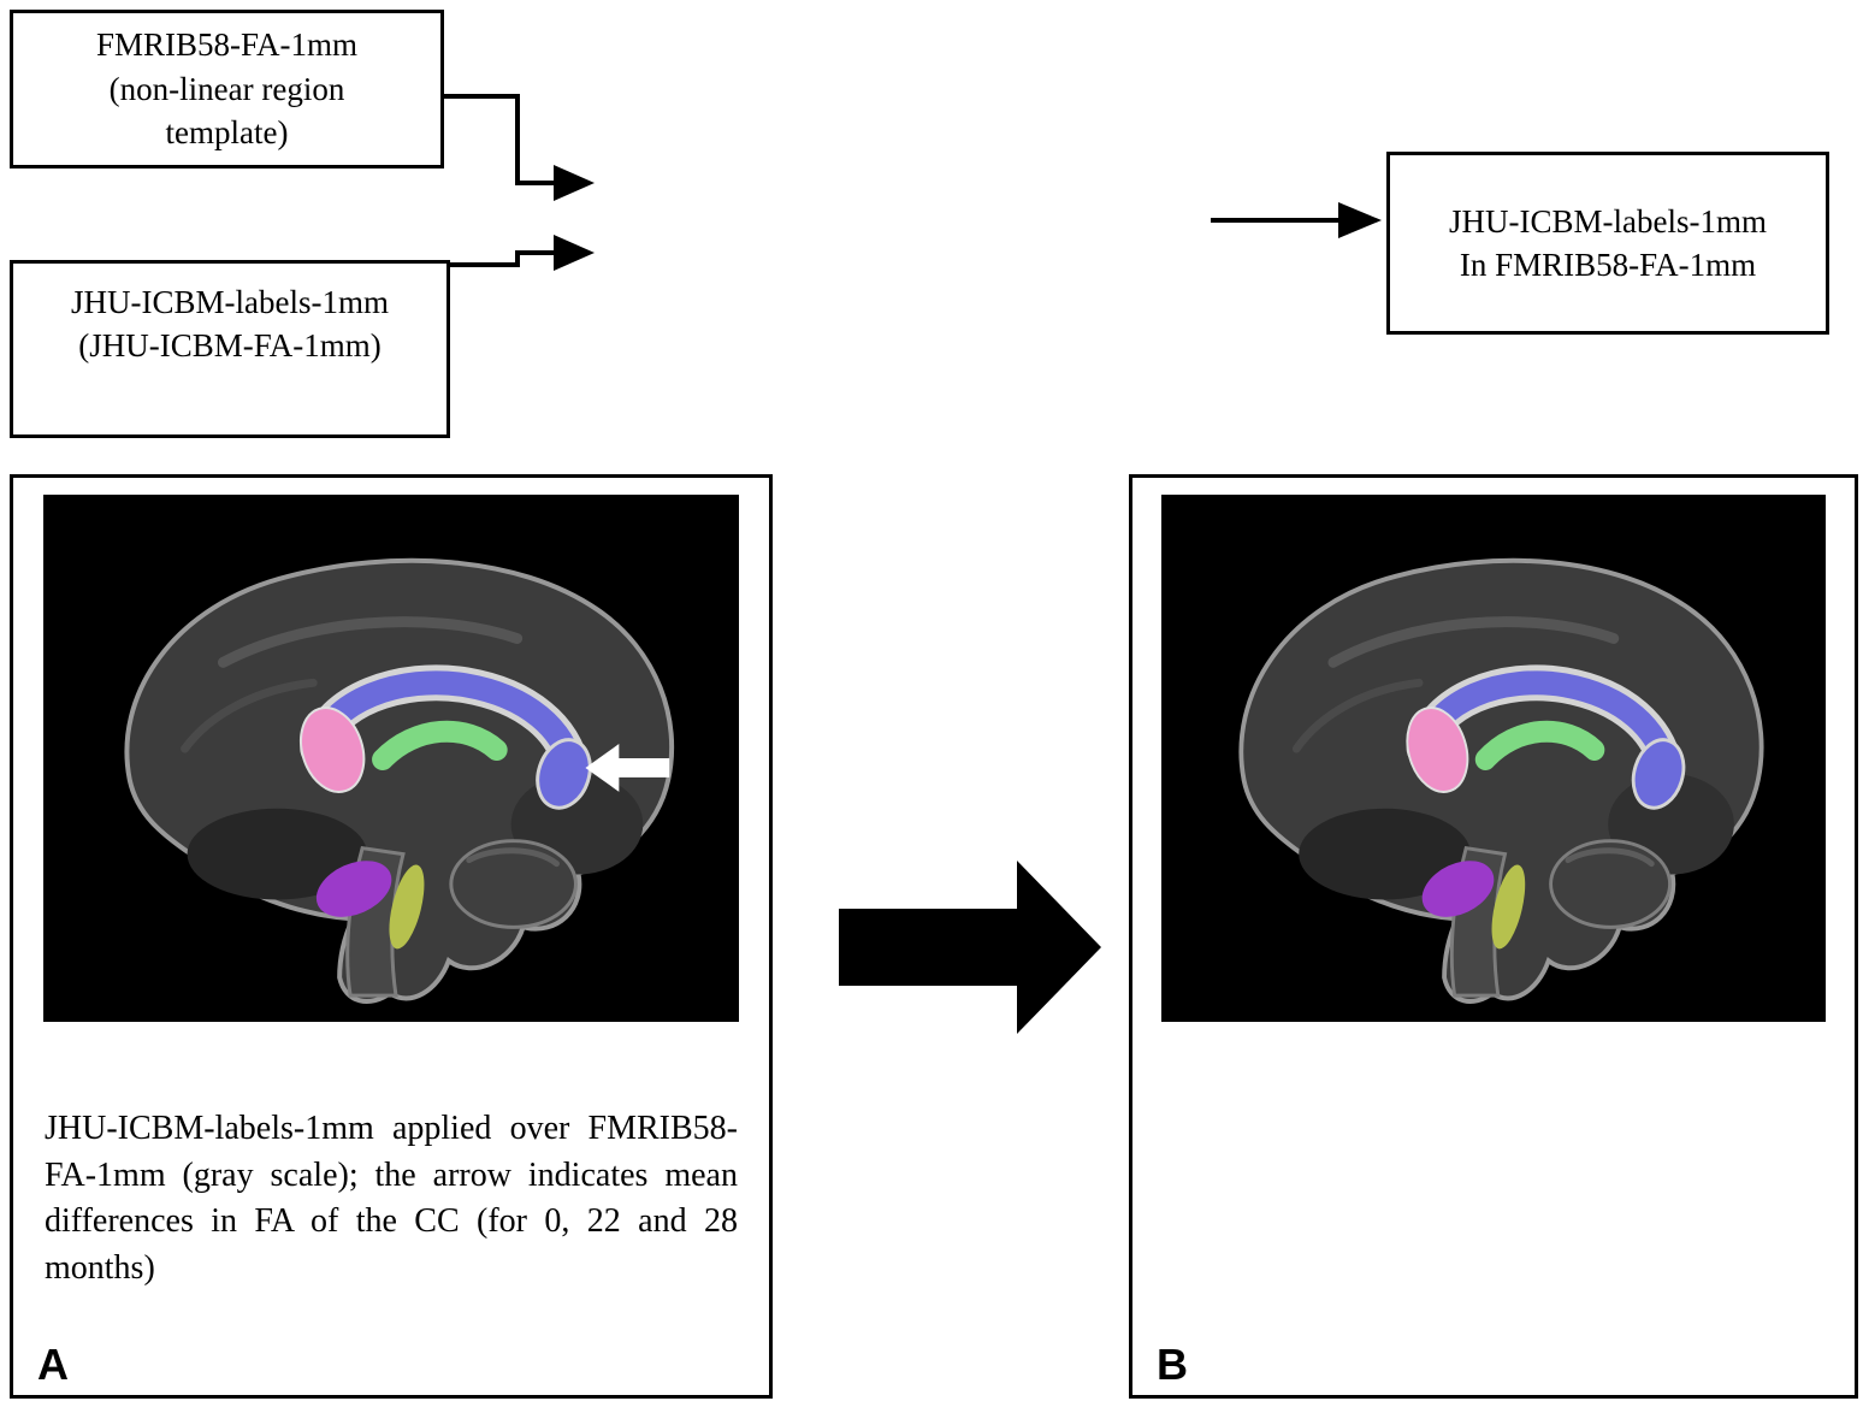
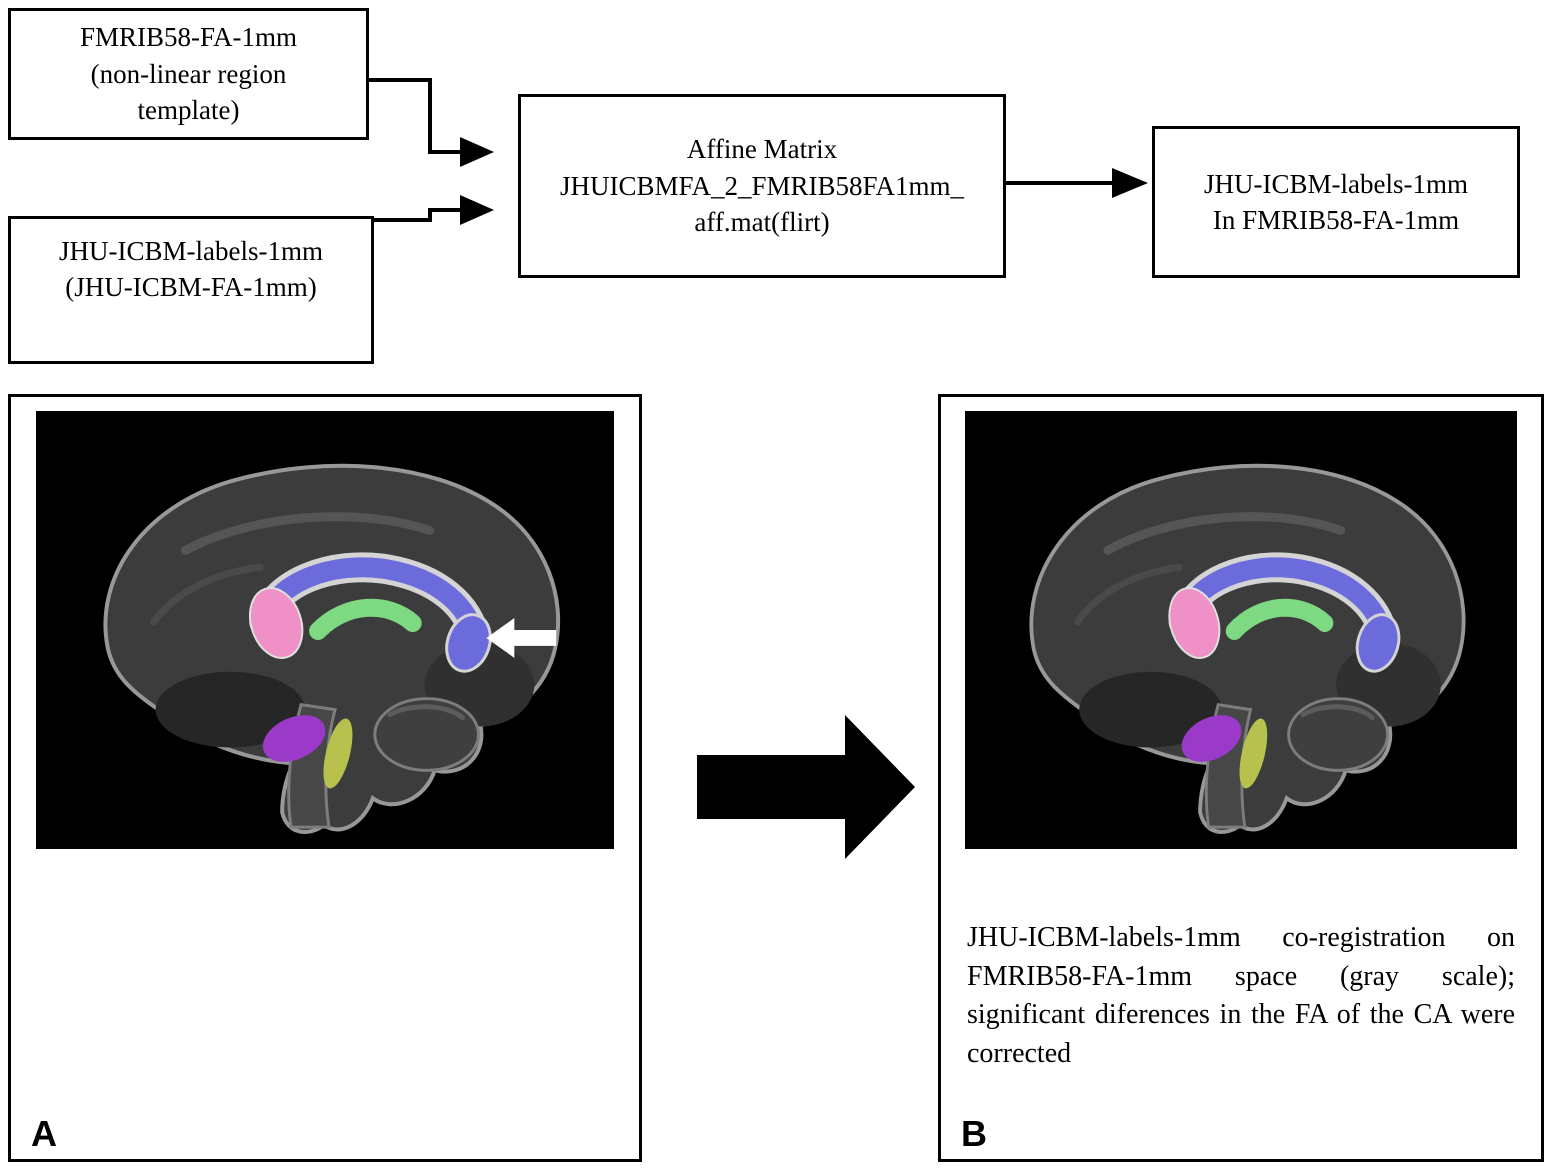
  FMRIB58-FA-1mm
  (non-linear region
  template)
  JHU-ICBM-labels-1mm
  (JHU-ICBM-FA-1mm)
+ Affine Matrix
+ JHUICBMFA_2_FMRIB58FA1mm_
+ aff.mat(flirt)
  JHU-ICBM-labels-1mm
  In FMRIB58-FA-1mm
- JHU-ICBM-labels-1mm applied over FMRIB58-FA-1mm (gray scale); the arrow indicates mean differences in FA of the CC (for 0, 22 and 28 months)
  A
+ JHU-ICBM-labels-1mm co-registration on FMRIB58-FA-1mm space (gray scale); significant diferences in the FA of the CA were corrected
  B
